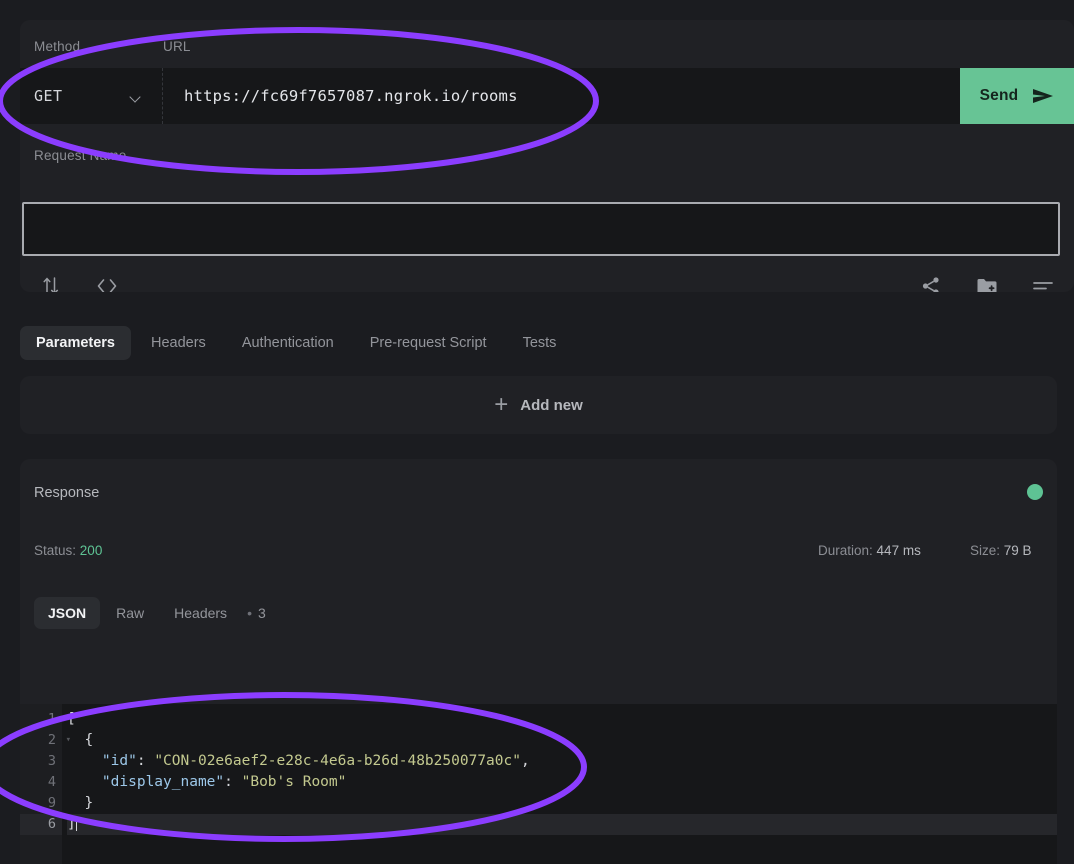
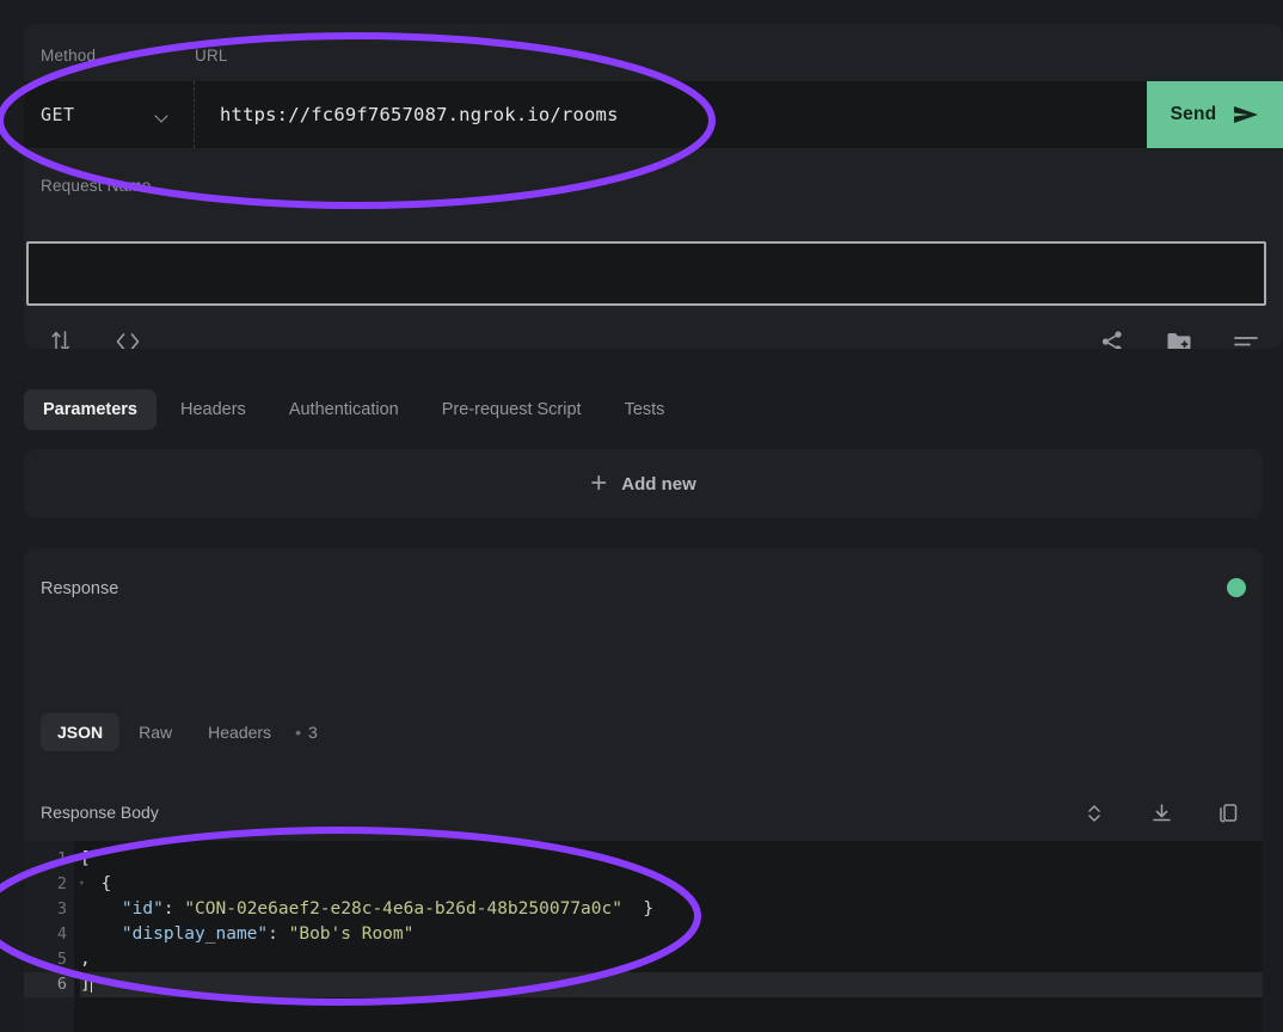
  Method
  URL
  GET
  https://fc69f7657087.ngrok.io/rooms
  Send
  Parameters
  Headers
  Authentication
  Pre-request Script
  Tests
  +
  Add new
  Response
- Status: 200
- Duration: 447 ms
- Size: 79 B
  JSON
  Raw
  Headers
  •
  3
+ Response Body
  2
  ▾
  3
  4
- 9
+ 5
  6
  {
- "id": "CON-02e6aef2-e28c-4e6a-b26d-48b250077a0c",
+ "id": "CON-02e6aef2-e28c-4e6a-b26d-48b250077a0c" }
  "display_name": "Bob's Room"
- }
+ ,
  ]
